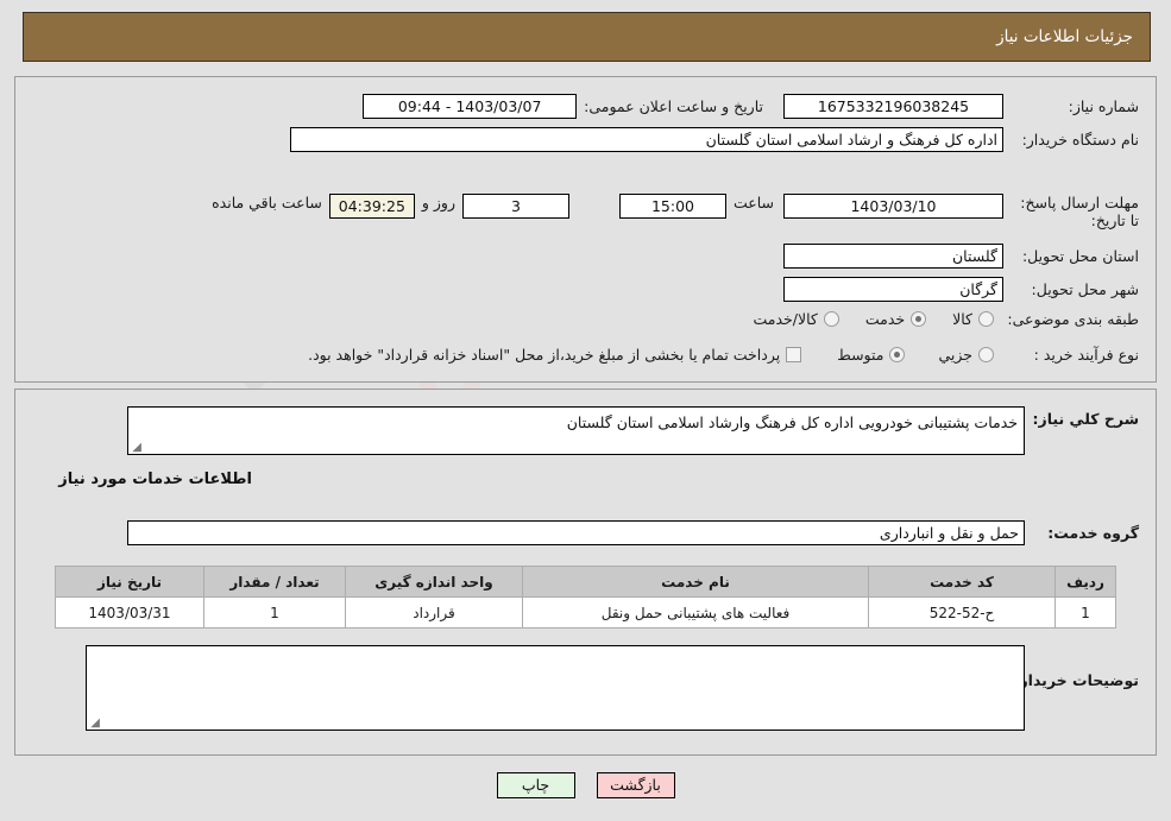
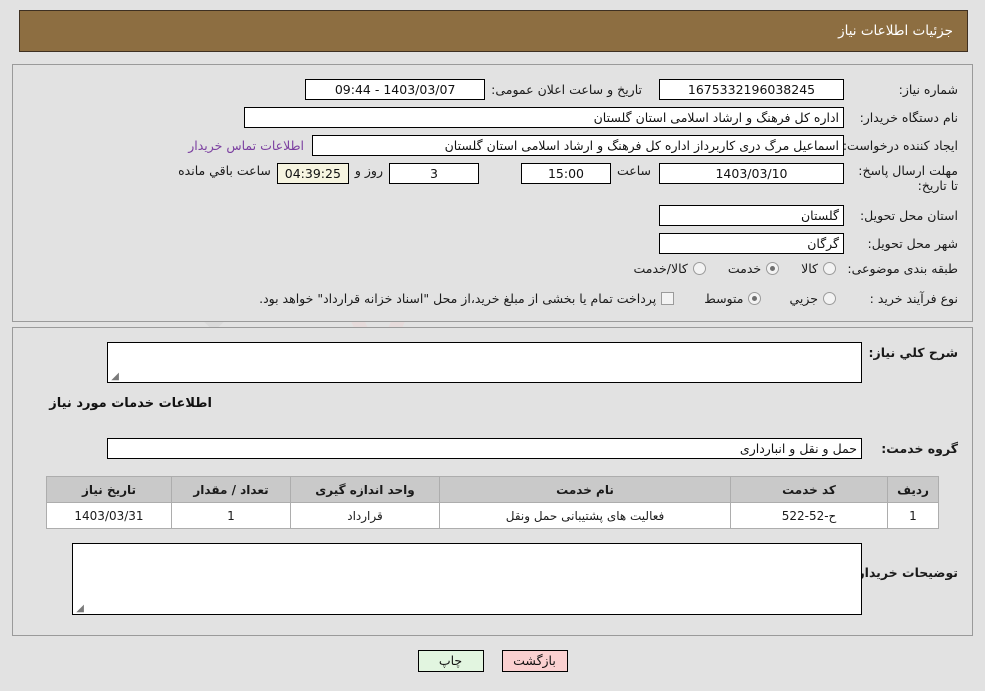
  جزئیات اطلاعات نیاز
  شماره نیاز:
  1675332196038245
  تاریخ و ساعت اعلان عمومی:
  1403/03/07 - 09:44
  نام دستگاه خریدار:
  اداره کل فرهنگ و ارشاد اسلامی استان گلستان
+ ایجاد کننده درخواست:
+ اسماعیل مرگ دری کاربرداز اداره کل فرهنگ و ارشاد اسلامی استان گلستان
+ اطلاعات تماس خریدار
  مهلت ارسال پاسخ: تا تاریخ:
  1403/03/10
  ساعت
  15:00
  3
  روز و
  04:39:25
  ساعت باقي مانده
  استان محل تحویل:
  گلستان
  شهر محل تحویل:
  گرگان
  طبقه بندی موضوعی:
  کالا
  خدمت
  کالا/خدمت
  نوع فرآیند خرید :
  جزیي
  متوسط
  پرداخت تمام یا بخشی از مبلغ خرید،از محل "اسناد خزانه قرارداد" خواهد بود.
  شرح کلي نیاز:
- خدمات پشتیبانی خودرویی اداره کل فرهنگ وارشاد اسلامی استان گلستان
  ◢
  اطلاعات خدمات مورد نیاز
  گروه خدمت:
  حمل و نقل و انبارداری
  توضیحات خریدا
  ◢
  ردیف	کد خدمت	نام خدمت	واحد اندازه گیری	تعداد / مقدار	تاریخ نیاز
  1	ح-52-522	فعالیت های پشتیبانی حمل ونقل	قرارداد	1	1403/03/31
  بازگشت
  چاپ
